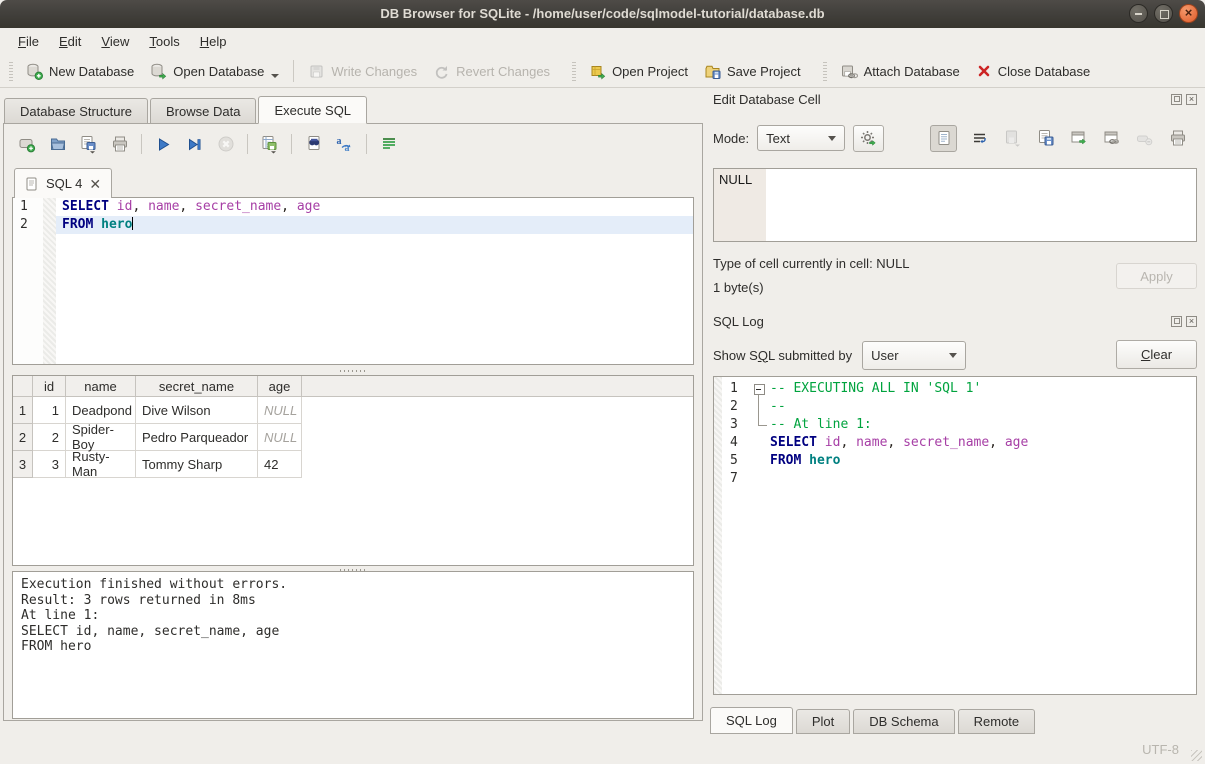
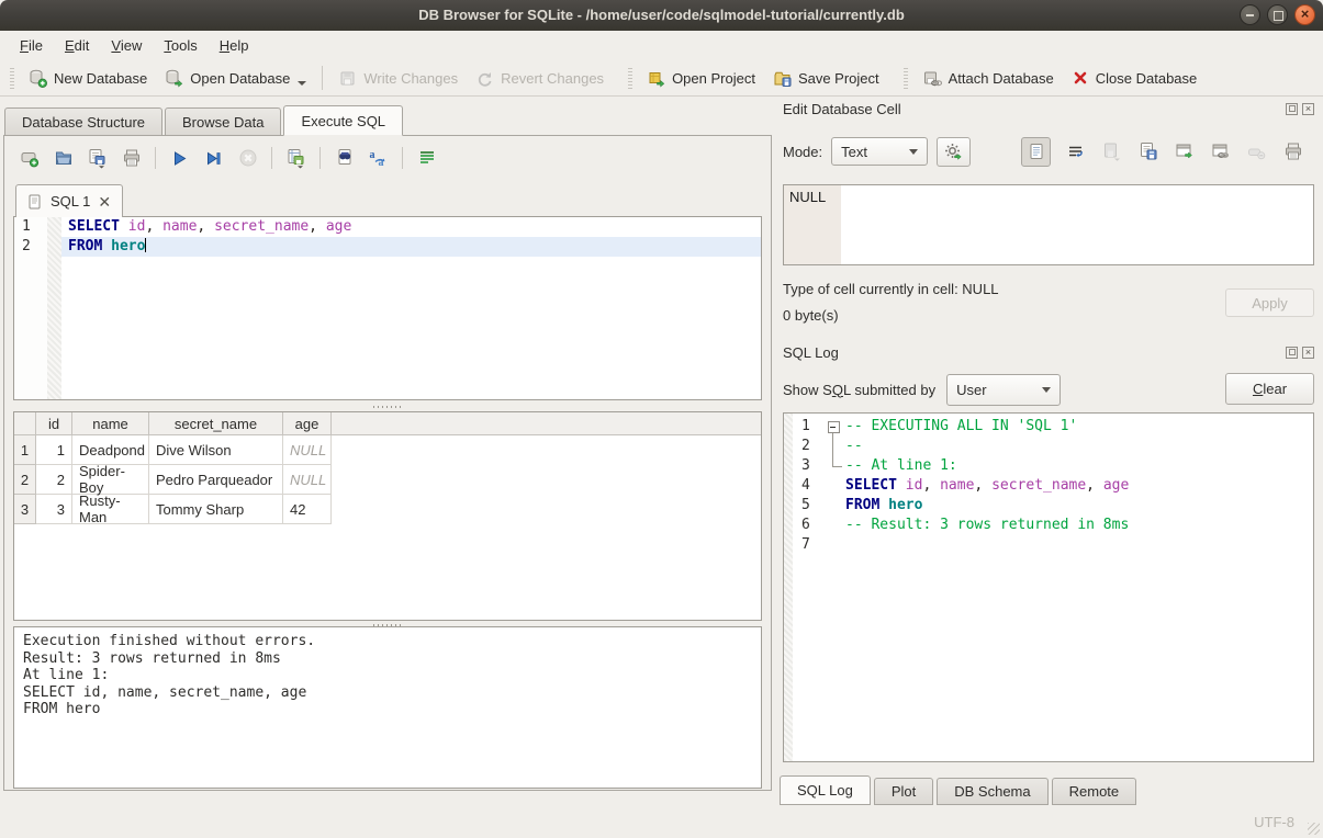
- DB Browser for SQLite - /home/user/code/sqlmodel-tutorial/database.db
+ DB Browser for SQLite - /home/user/code/sqlmodel-tutorial/currently.db
  ×
  File
  Edit
  View
  Tools
  Help
  New Database
  Open Database
  Write Changes
  Revert Changes
  Open Project
  Save Project
  Attach Database
  Close Database
  Database Structure
  Browse Data
  Execute SQL
  a
  a
- SQL 4
+ SQL 1
  ✕
  1
  2
  SELECT id, name, secret_name, age
  FROM hero
  id
  name
  secret_name
  age
  1
  1
  Deadpond
  Dive Wilson
  NULL
  2
  2
  Spider-Boy
  Pedro Parqueador
  NULL
  3
  3
  Rusty-Man
  Tommy Sharp
  42
  Execution finished without errors.
  Result: 3 rows returned in 8ms
  At line 1:
  SELECT id, name, secret_name, age
  FROM hero
  Edit Database Cell
  ×
  Mode:
  Text
  NULL
  Type of cell currently in cell: NULL
- 1 byte(s)
+ 0 byte(s)
  Apply
  SQL Log
  ×
  Show SQL submitted by
  User
  C
  l
  e
  a
  r
  1
  -- EXECUTING ALL IN 'SQL 1'
  2
  --
  3
  -- At line 1:
  4
  SELECT id, name, secret_name, age
  5
  FROM hero
+ 6
+ -- Result: 3 rows returned in 8ms
  7
  SQL Log
  Plot
  DB Schema
  Remote
  UTF-8
